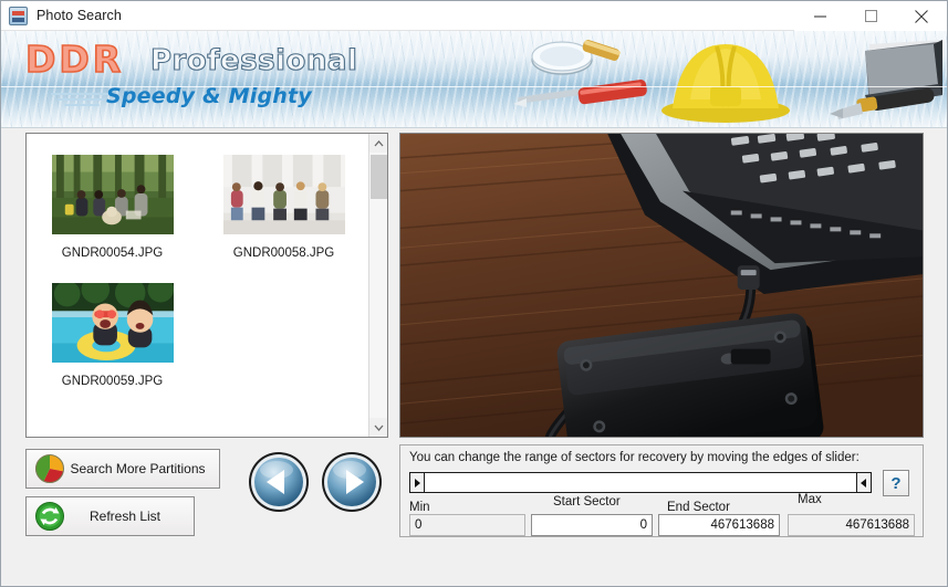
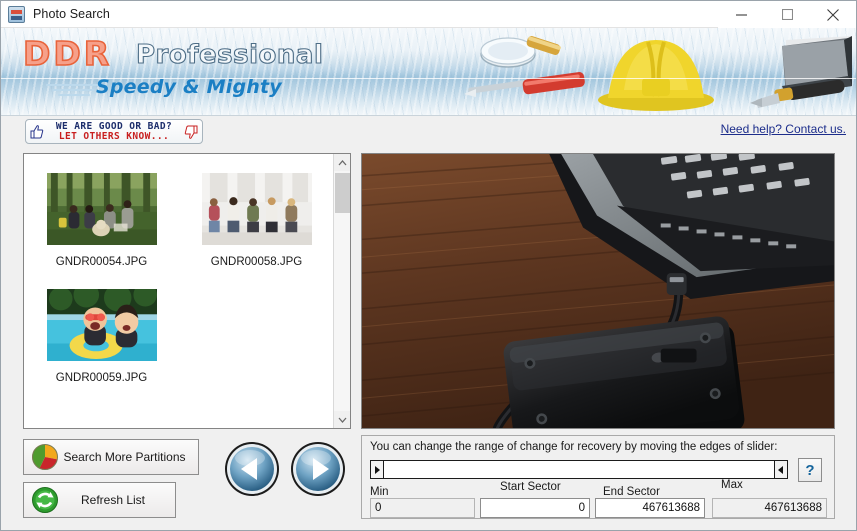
  Photo Search
  DDR
  Professional
  Speedy & Mighty
+ WE ARE GOOD OR BAD?
+ LET OTHERS KNOW...
+ Need help? Contact us.
  GNDR00054.JPG
  GNDR00058.JPG
  GNDR00059.JPG
  Search More Partitions
  Refresh List
- You can change the range of sectors for recovery by moving the edges of slider:
+ You can change the range of change for recovery by moving the edges of slider:
  ?
  Min
  Start Sector
  End Sector
  Max
  0
  0
  467613688
  467613688
